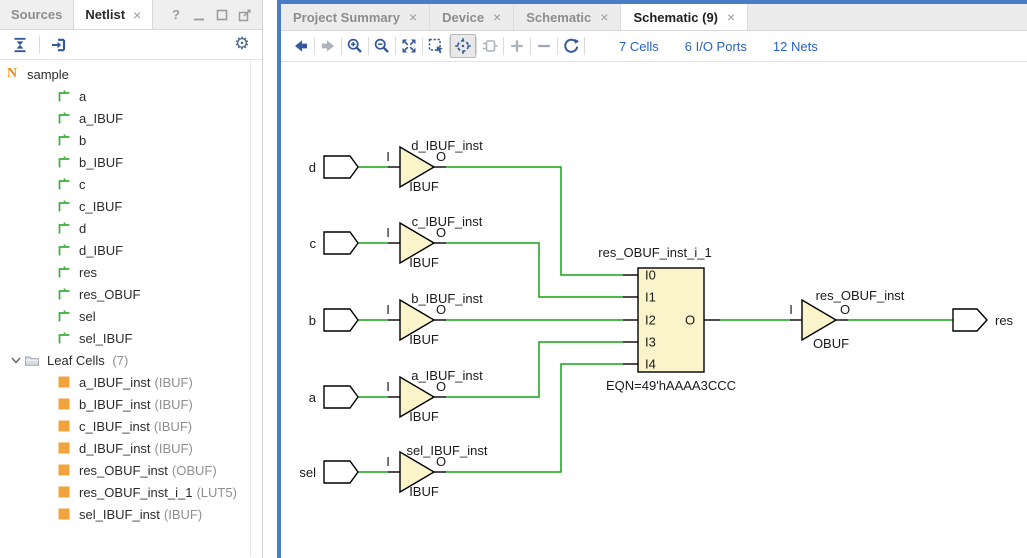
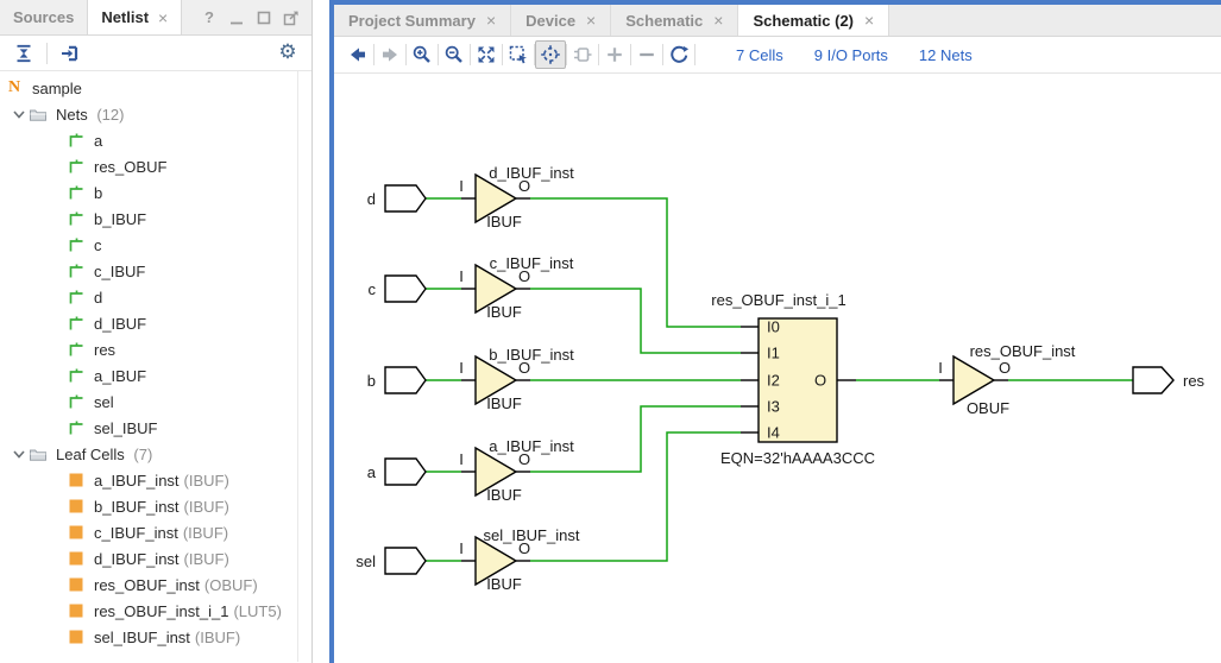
  Sources
  Netlist
  ×
  ?
  ⚙
  N
  sample
+ Nets
+ (12)
  a
- a_IBUF
+ res_OBUF
  b
  b_IBUF
  c
  c_IBUF
  d
  d_IBUF
  res
- res_OBUF
+ a_IBUF
  sel
  sel_IBUF
  Leaf Cells
  (7)
  a_IBUF_inst
  (IBUF)
  b_IBUF_inst
  (IBUF)
  c_IBUF_inst
  (IBUF)
  d_IBUF_inst
  (IBUF)
  res_OBUF_inst
  (OBUF)
  res_OBUF_inst_i_1
  (LUT5)
  sel_IBUF_inst
  (IBUF)
  Project Summary
  ×
  Device
  ×
  Schematic
  ×
- Schematic (9)
+ Schematic (2)
  ×
  7 Cells
- 6 I/O Ports
+ 9 I/O Ports
  12 Nets
  d
  c
  b
  a
  sel
  I
  O
  d_IBUF_inst
  IBUF
  I
  O
  c_IBUF_inst
  IBUF
  I
  O
  b_IBUF_inst
  IBUF
  I
  O
  a_IBUF_inst
  IBUF
  I
  O
  sel_IBUF_inst
  IBUF
  I0
  I1
  I2
  I3
  I4
  O
  res_OBUF_inst_i_1
- EQN=49'hAAAA3CCC
+ EQN=32'hAAAA3CCC
  I
  O
  res_OBUF_inst
  OBUF
  res
